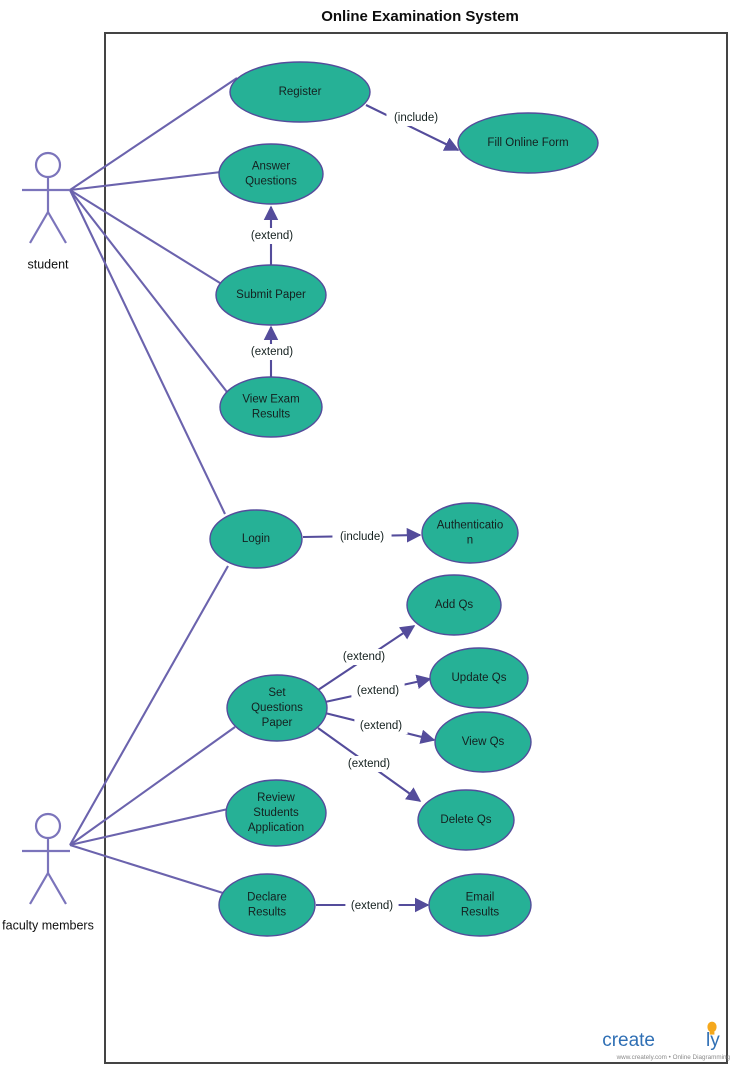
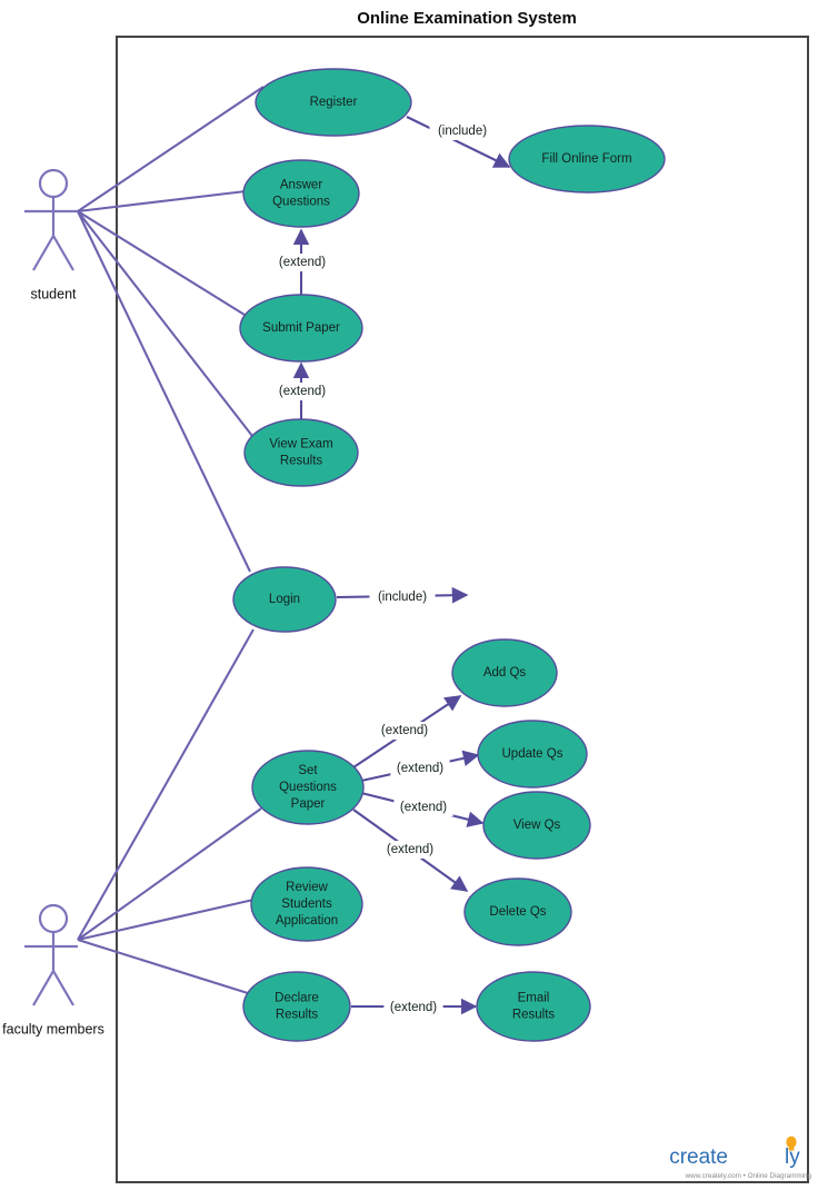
  Online Examination System
  Register
  Fill Online Form
  Answer
  Questions
  Submit Paper
  View Exam
  Results
  Login
- Authenticatio
- n
  Add Qs
  Update Qs
  View Qs
  Set
  Questions
  Paper
  Review
  Students
  Application
  Delete Qs
  Declare
  Results
  Email
  Results
  (include)
  (extend)
  (extend)
  (include)
  (extend)
  (extend)
  (extend)
  (extend)
  (extend)
  student
  faculty members
  create
  ly
